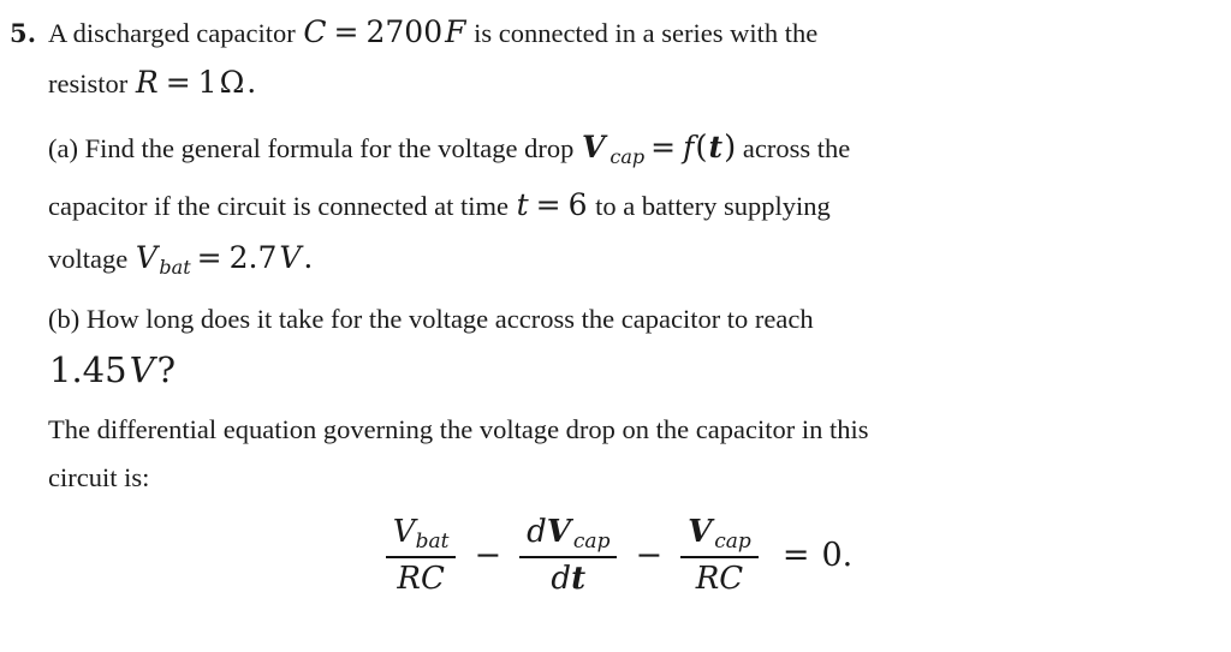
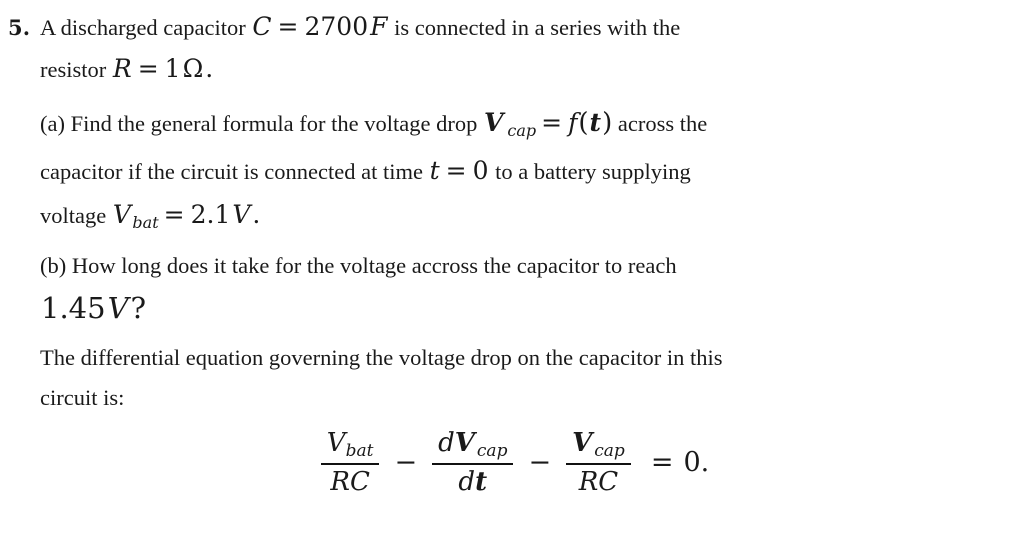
  5.
  A discharged capacitor C = 2700F is connected in a series with the
  resistor R = 1Ω.
  (a) Find the general formula for the voltage drop V cap = f(t) across the
- capacitor if the circuit is connected at time t = 6 to a battery supplying
+ capacitor if the circuit is connected at time t = 0 to a battery supplying
- voltage Vbat = 2.7V.
+ voltage Vbat = 2.1V.
  (b) How long does it take for the voltage accross the capacitor to reach
  1.45V?
  The differential equation governing the voltage drop on the capacitor in this
  circuit is:
  Vbat
  RC
  −
  dVcap
  dt
  −
  Vcap
  RC
  =
  0.
